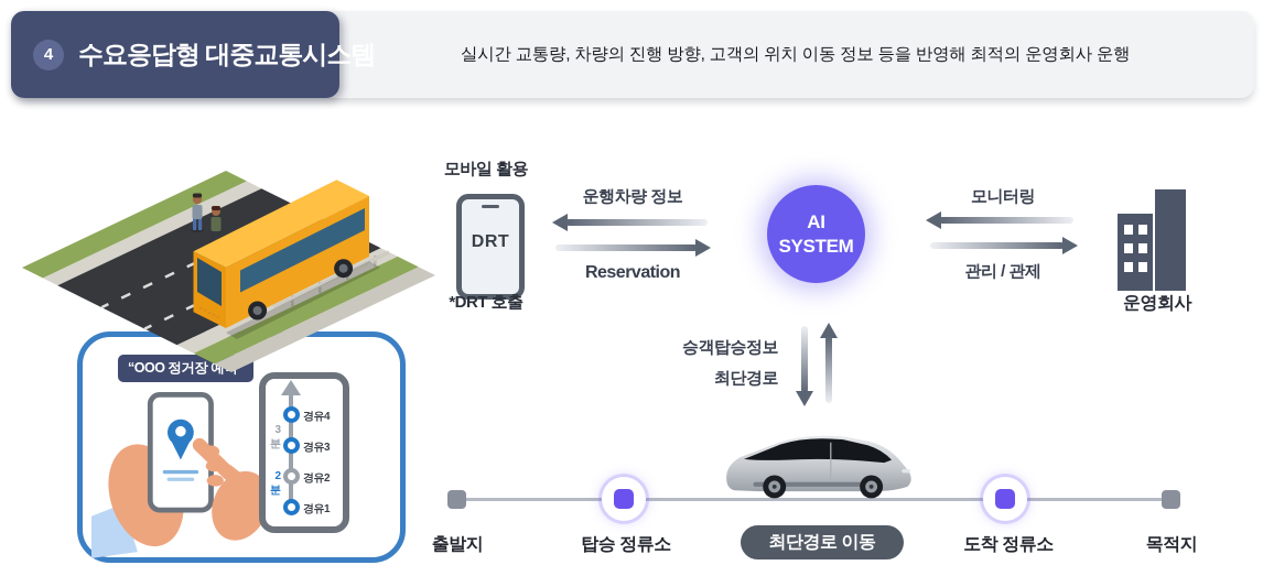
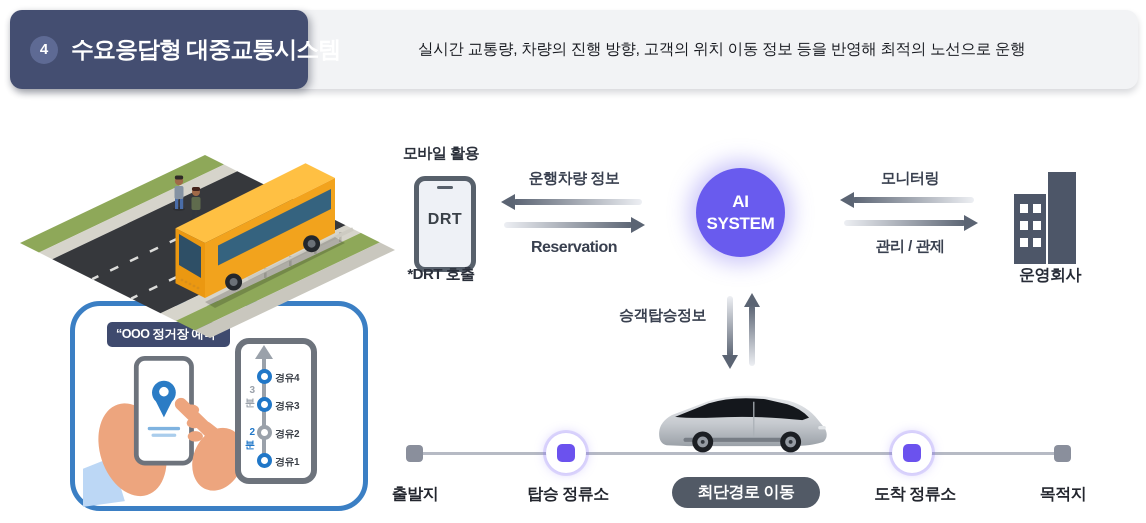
- 실시간 교통량, 차량의 진행 방향, 고객의 위치 이동 정보 등을 반영해 최적의 운영회사 운행
+ 실시간 교통량, 차량의 진행 방향, 고객의 위치 이동 정보 등을 반영해 최적의 노선으로 운행
  4
  수요응답형 대중교통시스템
  “OOO 정거장 예
  경유4
  경유3
  경유2
  경유1
  3분
  2분
  모바일 활용
  DRT
  *DRT 호출
  운행차량 정보
  Reservation
  AI
  SYSTEM
  모니터링
  관리 / 관제
  운영회사
  승객탑승정보
- 최단경로
  출발지
  탑승 정류소
  최단경로 이동
  도착 정류소
  목적지
